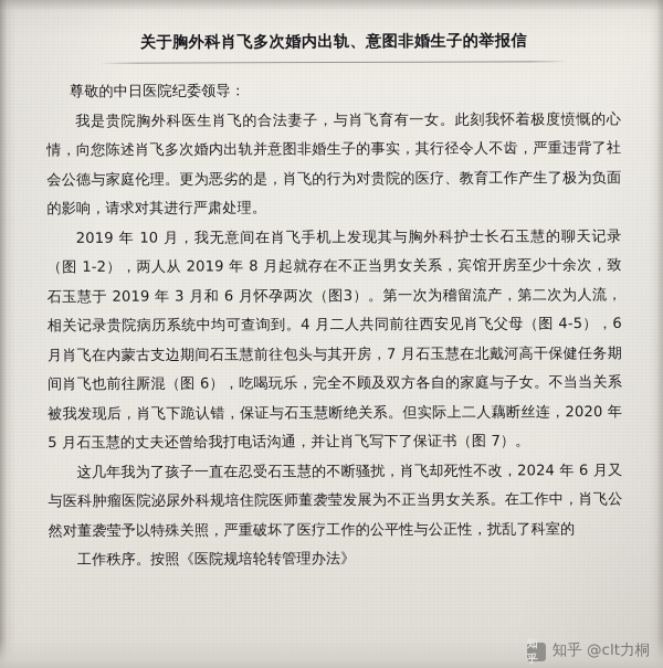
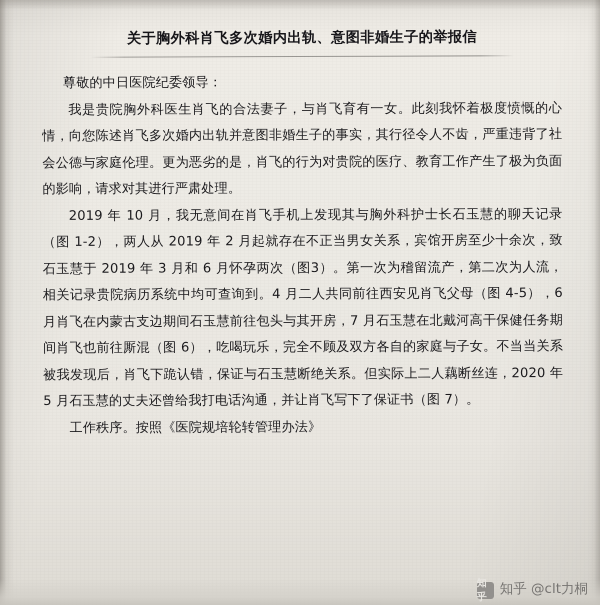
  关于胸外科肖飞多次婚内出轨、意图非婚生子的举报信
  尊敬的中日医院纪委领导：
  我是贵院胸外科医生肖飞的合法妻子，与肖飞育有一女。此刻我怀着极度愤慨的心情，向您陈述肖飞多次婚内出轨并意图非婚生子的事实，其行径令人不齿，严重违背了社会公德与家庭伦理。更为恶劣的是，肖飞的行为对贵院的医疗、教育工作产生了极为负面的影响，请求对其进行严肃处理。
- 2019 年 10 月，我无意间在肖飞手机上发现其与胸外科护士长石玉慧的聊天记录（图 1-2），两人从 2019 年 8 月起就存在不正当男女关系，宾馆开房至少十余次，致石玉慧于 2019 年 3 月和 6 月怀孕两次（图3）。第一次为稽留流产，第二次为人流，相关记录贵院病历系统中均可查询到。4 月二人共同前往西安见肖飞父母（图 4-5），6 月肖飞在内蒙古支边期间石玉慧前往包头与其开房，7 月石玉慧在北戴河高干保健任务期间肖飞也前往厮混（图 6），吃喝玩乐，完全不顾及双方各自的家庭与子女。不当当关系被我发现后，肖飞下跪认错，保证与石玉慧断绝关系。但实际上二人藕断丝连，2020 年 5 月石玉慧的丈夫还曾给我打电话沟通，并让肖飞写下了保证书（图 7）。
+ 2019 年 10 月，我无意间在肖飞手机上发现其与胸外科护士长石玉慧的聊天记录（图 1-2），两人从 2019 年 2 月起就存在不正当男女关系，宾馆开房至少十余次，致石玉慧于 2019 年 3 月和 6 月怀孕两次（图3）。第一次为稽留流产，第二次为人流，相关记录贵院病历系统中均可查询到。4 月二人共同前往西安见肖飞父母（图 4-5），6 月肖飞在内蒙古支边期间石玉慧前往包头与其开房，7 月石玉慧在北戴河高干保健任务期间肖飞也前往厮混（图 6），吃喝玩乐，完全不顾及双方各自的家庭与子女。不当当关系被我发现后，肖飞下跪认错，保证与石玉慧断绝关系。但实际上二人藕断丝连，2020 年 5 月石玉慧的丈夫还曾给我打电话沟通，并让肖飞写下了保证书（图 7）。
- 这几年我为了孩子一直在忍受石玉慧的不断骚扰，肖飞却死性不改，2024 年 6 月又与医科肿瘤医院泌尿外科规培住院医师董袭莹发展为不正当男女关系。在工作中，肖飞公然对董袭莹予以特殊关照，严重破坏了医疗工作的公平性与公正性，扰乱了科室的
  工作秩序。按照《医院规培轮转管理办法》
  知乎
  知乎 @clt力桐
